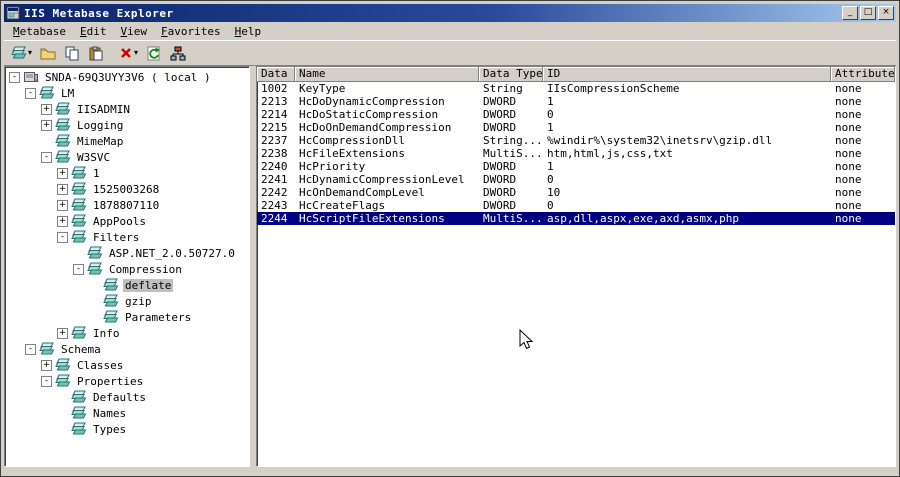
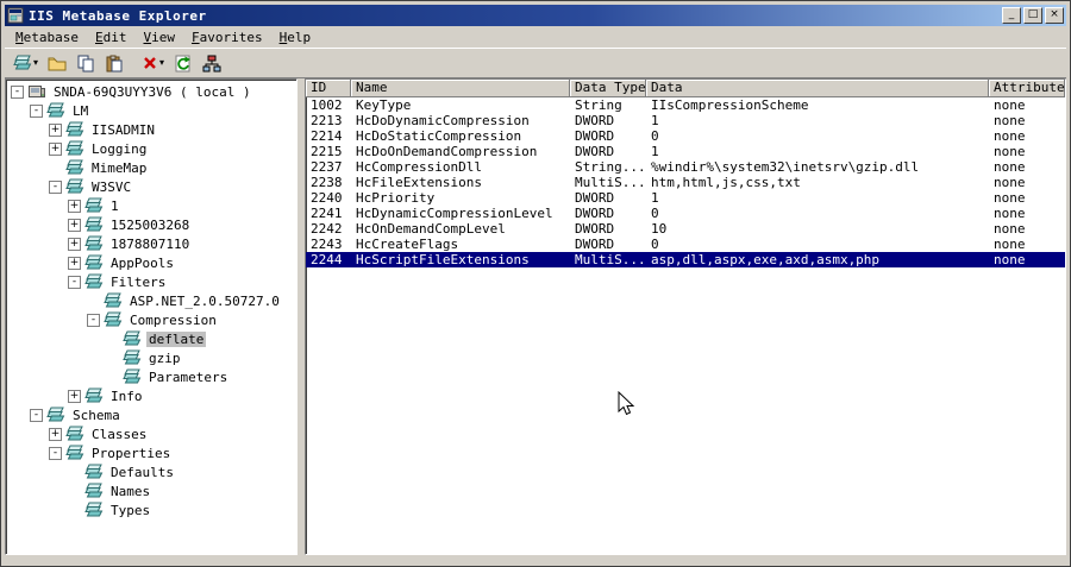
  IIS Metabase Explorer
  _
  □
  ×
  Metabase
  Edit
  View
  Favorites
  Help
  ▾
  ▾
  -
  SNDA-69Q3UYY3V6 ( local )
  -
  LM
  +
  IISADMIN
  +
  Logging
  MimeMap
  -
  W3SVC
  +
  1
  +
  1525003268
  +
  1878807110
  +
  AppPools
  -
  Filters
  ASP.NET_2.0.50727.0
  -
  Compression
  deflate
  gzip
  Parameters
  +
  Info
  -
  Schema
  +
  Classes
  -
  Properties
  Defaults
  Names
  Types
- Data
+ ID
  Name
  Data Type
- ID
+ Data
  Attribute
  1002
  KeyType
  String
  IIsCompressionScheme
  none
  2213
  HcDoDynamicCompression
  DWORD
  1
  none
  2214
  HcDoStaticCompression
  DWORD
  0
  none
  2215
  HcDoOnDemandCompression
  DWORD
  1
  none
  2237
  HcCompressionDll
  String...
  %windir%\system32\inetsrv\gzip.dll
  none
  2238
  HcFileExtensions
  MultiS...
  htm,html,js,css,txt
  none
  2240
  HcPriority
  DWORD
  1
  none
  2241
  HcDynamicCompressionLevel
  DWORD
  0
  none
  2242
  HcOnDemandCompLevel
  DWORD
  10
  none
  2243
  HcCreateFlags
  DWORD
  0
  none
  2244
  HcScriptFileExtensions
  MultiS...
  asp,dll,aspx,exe,axd,asmx,php
  none
